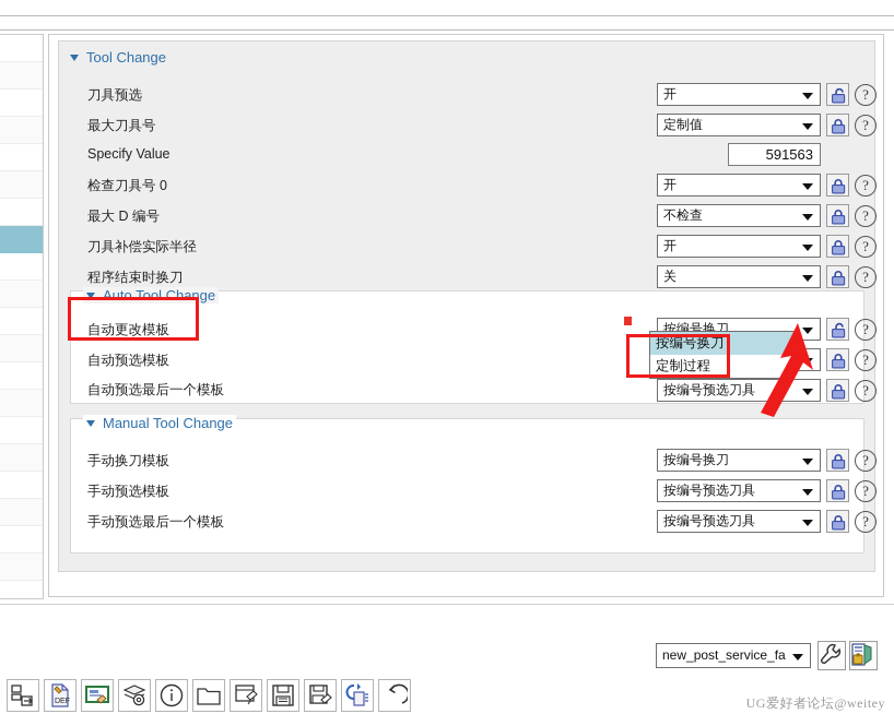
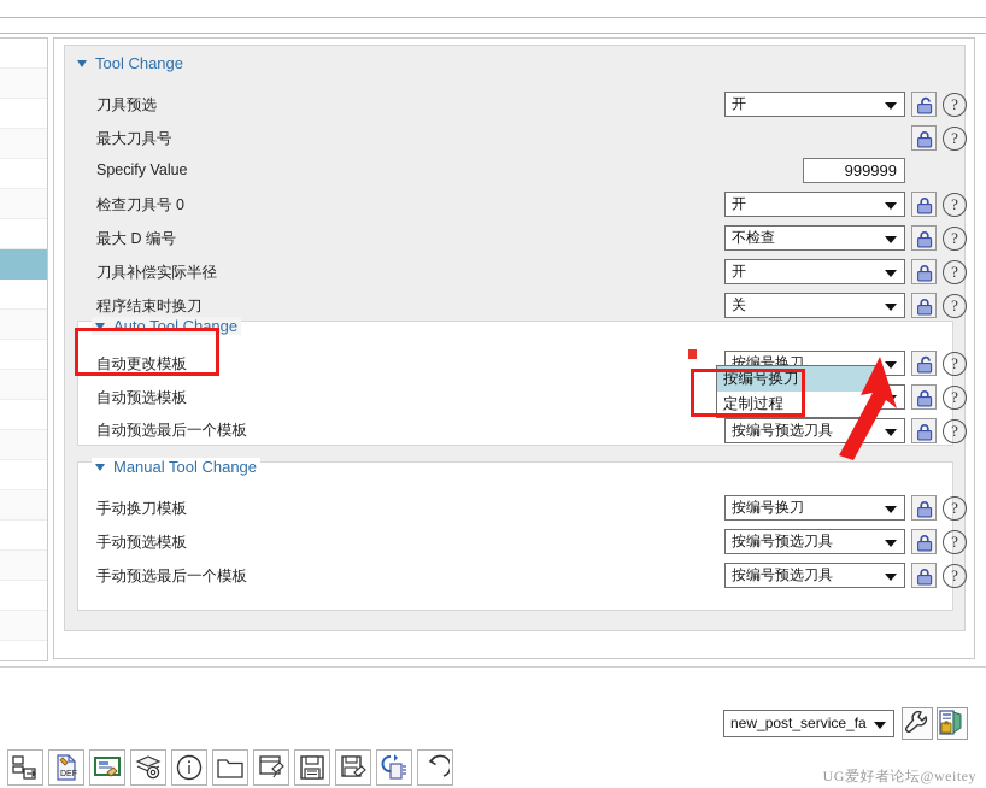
  Tool Change
  刀具预选
  最大刀具号
  Specify Value
  检查刀具号 0
  最大 D 编号
  刀具补偿实际半径
  程序结束时换刀
  开
- 定制值
- 591563
+ 999999
  开
  不检查
  开
  关
  Auto Tool Change
  自动更改模板
  自动预选模板
  自动预选最后一个模板
  按编号换刀
  按编号预选刀具
  Manual Tool Change
  手动换刀模板
  手动预选模板
  手动预选最后一个模板
  按编号换刀
  按编号预选刀具
  按编号预选刀具
  ?
  ?
  ?
  ?
  ?
  ?
  ?
  ?
  ?
  ?
  ?
  ?
  按编号换刀
  定制过程
  new_post_service_fa
  UG爱好者论坛@weitey
